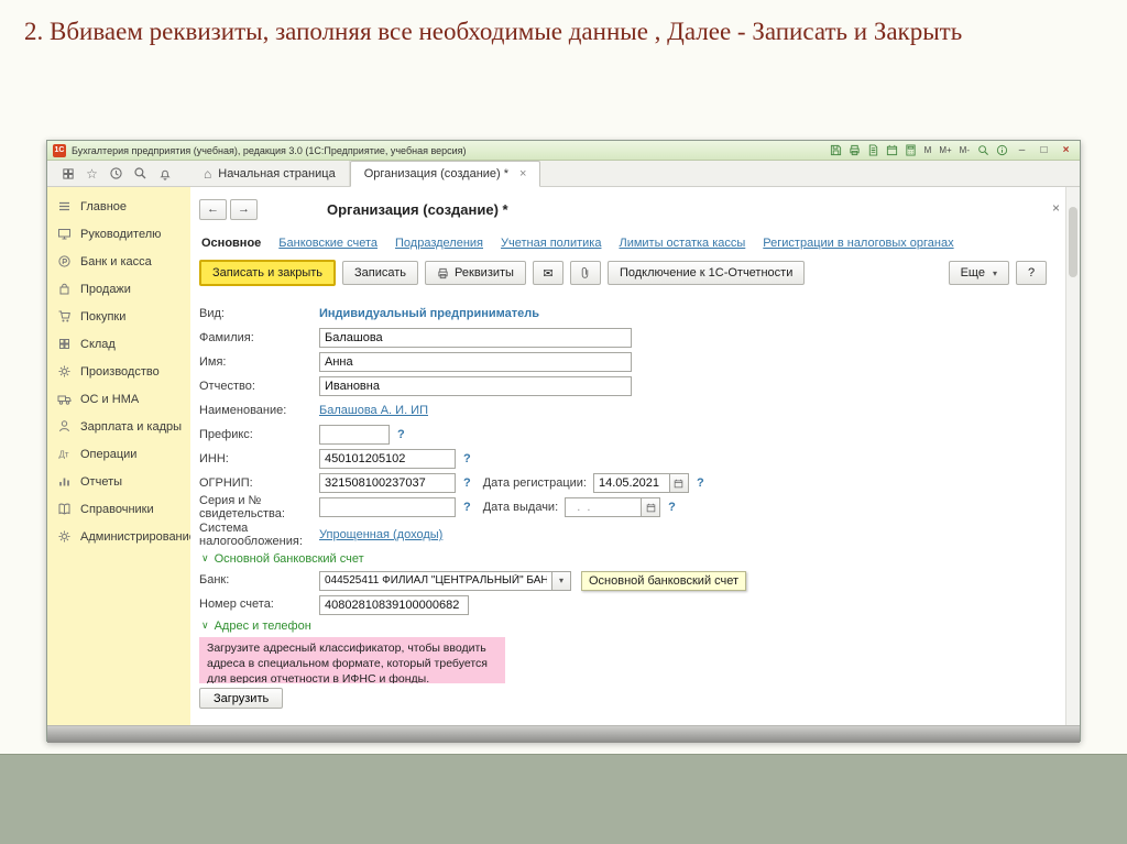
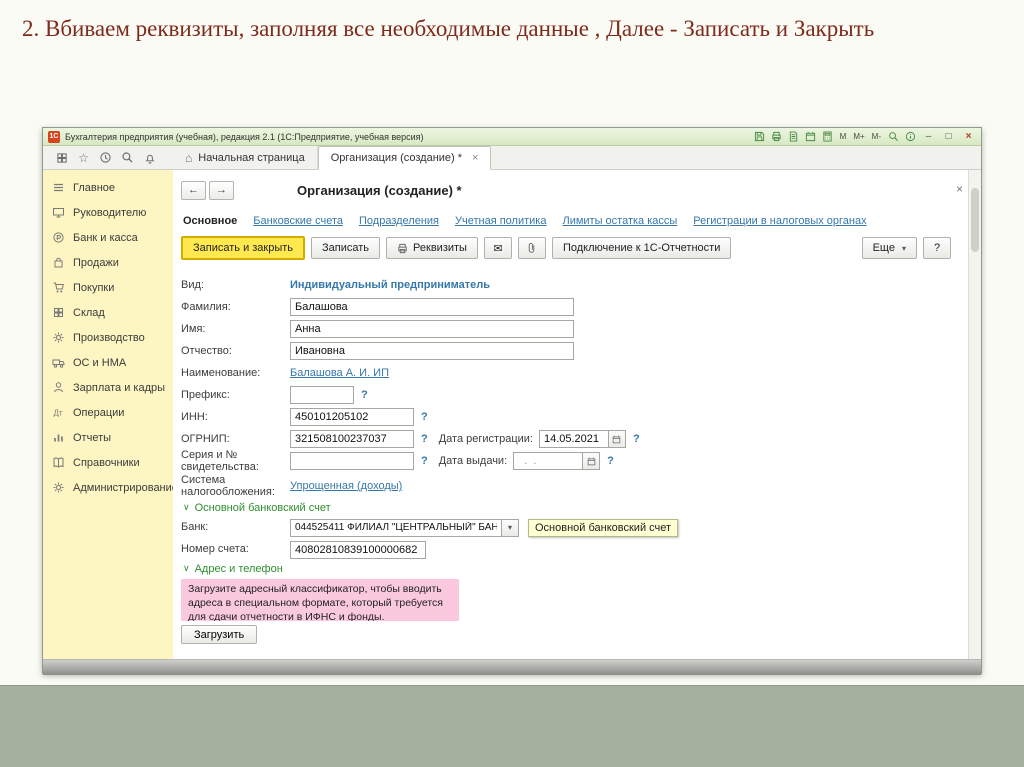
  2. Вбиваем реквизиты, заполняя все необходимые данные , Далее - Записать и Закрыть
- Бухгалтерия предприятия (учебная), редакция 3.0 (1С:Предприятие, учебная версия)
+ Бухгалтерия предприятия (учебная), редакция 2.1 (1С:Предприятие, учебная версия)
  М
  М+
  М-
  –
  □
  ×
  ☆
  ⌂
  Начальная страница
  Организация (создание) *
  ×
  Главное
  Руководителю
  Банк и касса
  Продажи
  Покупки
  Склад
  Производство
  ОС и НМА
  Зарплата и кадры
  Дт
  Операции
  Отчеты
  Справочники
  Администрировани
  ←
  →
  Организация (создание) *
  ×
  Основное
  Банковские счета
  Подразделения
  Учетная политика
  Лимиты остатка кассы
  Регистрации в налоговых органах
  Записать и закрыть
  Записать
  Реквизиты
  ✉
  Подключение к 1С-Отчетности
  Еще
  ▾
  ?
  Вид:
  Индивидуальный предприниматель
  Фамилия:
  Балашова
  Имя:
  Анна
  Отчество:
  Ивановна
  Наименование:
  Балашова А. И. ИП
  Префикс:
  ?
  ИНН:
  450101205102
  ?
  ОГРНИП:
  321508100237037
  ?
  Дата регистрации:
  14.05.2021
  ?
  Серия и № свидетельства:
  ?
  Дата выдачи:
  . .
  ?
  Система налогообложения:
  Упрощенная (доходы)
  ∨
  Основной банковский счет
  Банк:
  044525411 ФИЛИАЛ "ЦЕНТРАЛЬНЫЙ" БАН
  ▾
  Основной банковский счет
  Номер счета:
  40802810839100000682
  ∨
  Адрес и телефон
- Загрузите адресный классификатор, чтобы вводить адреса в специальном формате, который требуется для версия отчетности в ИФНС и фонды.
+ Загрузите адресный классификатор, чтобы вводить адреса в специальном формате, который требуется для сдачи отчетности в ИФНС и фонды.
  Загрузить
